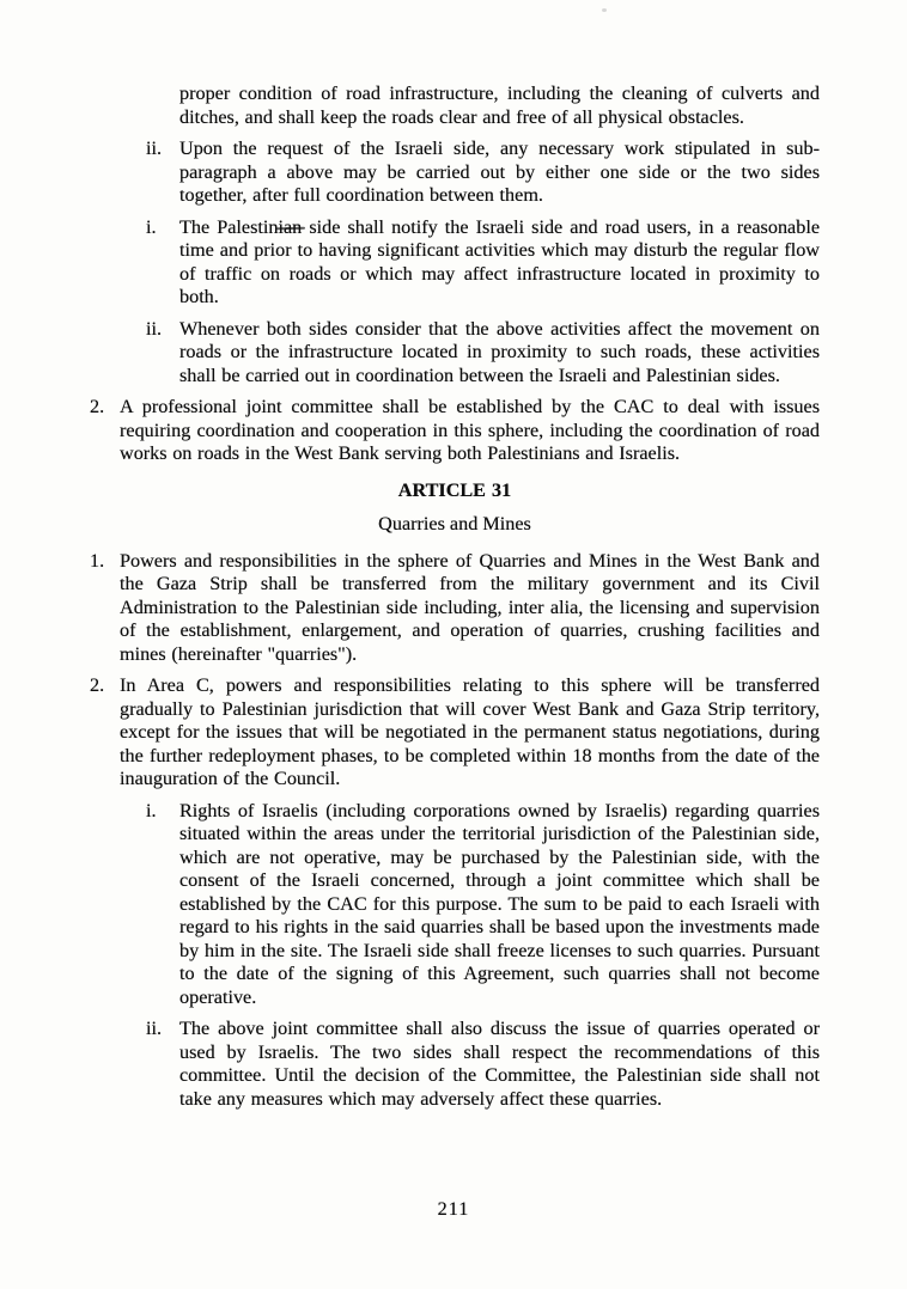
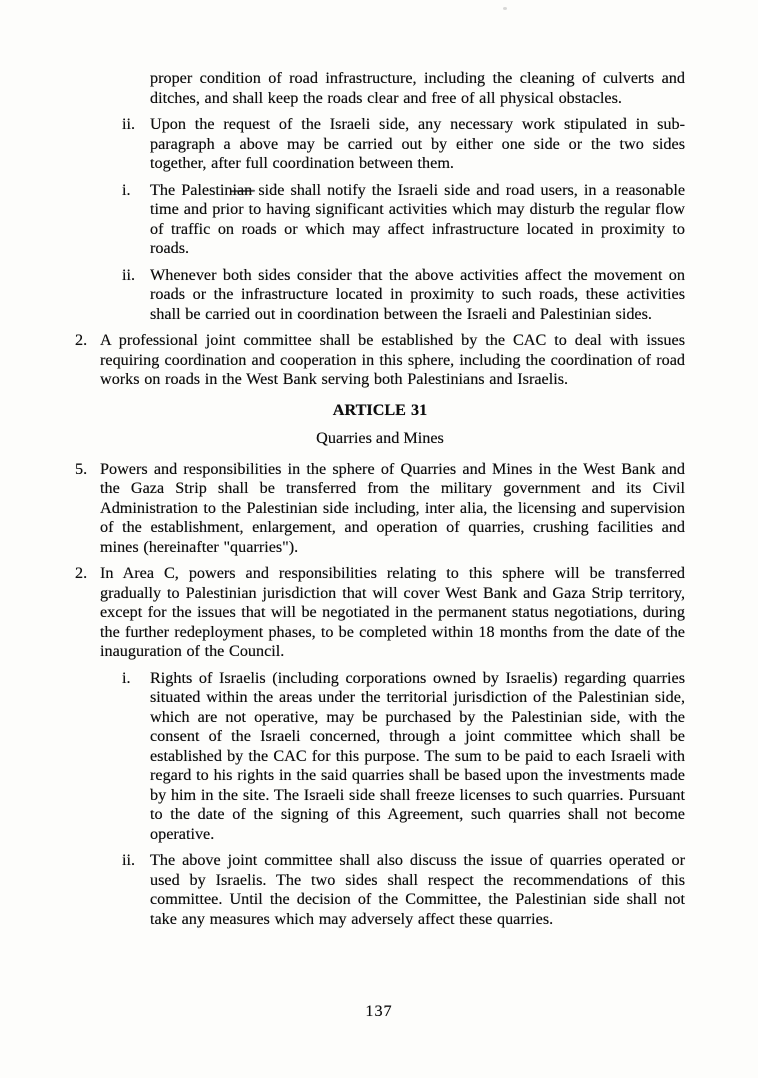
  proper condition of road infrastructure, including the cleaning of culverts and ditches, and shall keep the roads clear and free of all physical obstacles.
  ii.
  Upon the request of the Israeli side, any necessary work stipulated in sub-paragraph a above may be carried out by either one side or the two sides together, after full coordination between them.
  i.
- The Palestinian side shall notify the Israeli side and road users, in a reasonable time and prior to having significant activities which may disturb the regular flow of traffic on roads or which may affect infrastructure located in proximity to both.
+ The Palestinian side shall notify the Israeli side and road users, in a reasonable time and prior to having significant activities which may disturb the regular flow of traffic on roads or which may affect infrastructure located in proximity to roads.
  ii.
  Whenever both sides consider that the above activities affect the movement on roads or the infrastructure located in proximity to such roads, these activities shall be carried out in coordination between the Israeli and Palestinian sides.
  2.
  A professional joint committee shall be established by the CAC to deal with issues requiring coordination and cooperation in this sphere, including the coordination of road works on roads in the West Bank serving both Palestinians and Israelis.
  ARTICLE 31
  Quarries and Mines
- 1.
+ 5.
  Powers and responsibilities in the sphere of Quarries and Mines in the West Bank and the Gaza Strip shall be transferred from the military government and its Civil Administration to the Palestinian side including, inter alia, the licensing and supervision of the establishment, enlargement, and operation of quarries, crushing facilities and mines (hereinafter "quarries").
  2.
  In Area C, powers and responsibilities relating to this sphere will be transferred gradually to Palestinian jurisdiction that will cover West Bank and Gaza Strip territory, except for the issues that will be negotiated in the permanent status negotiations, during the further redeployment phases, to be completed within 18 months from the date of the inauguration of the Council.
  i.
  Rights of Israelis (including corporations owned by Israelis) regarding quarries situated within the areas under the territorial jurisdiction of the Palestinian side, which are not operative, may be purchased by the Palestinian side, with the consent of the Israeli concerned, through a joint committee which shall be established by the CAC for this purpose. The sum to be paid to each Israeli with regard to his rights in the said quarries shall be based upon the investments made by him in the site. The Israeli side shall freeze licenses to such quarries. Pursuant to the date of the signing of this Agreement, such quarries shall not become operative.
  ii.
  The above joint committee shall also discuss the issue of quarries operated or used by Israelis. The two sides shall respect the recommendations of this committee. Until the decision of the Committee, the Palestinian side shall not take any measures which may adversely affect these quarries.
- 211
+ 137
